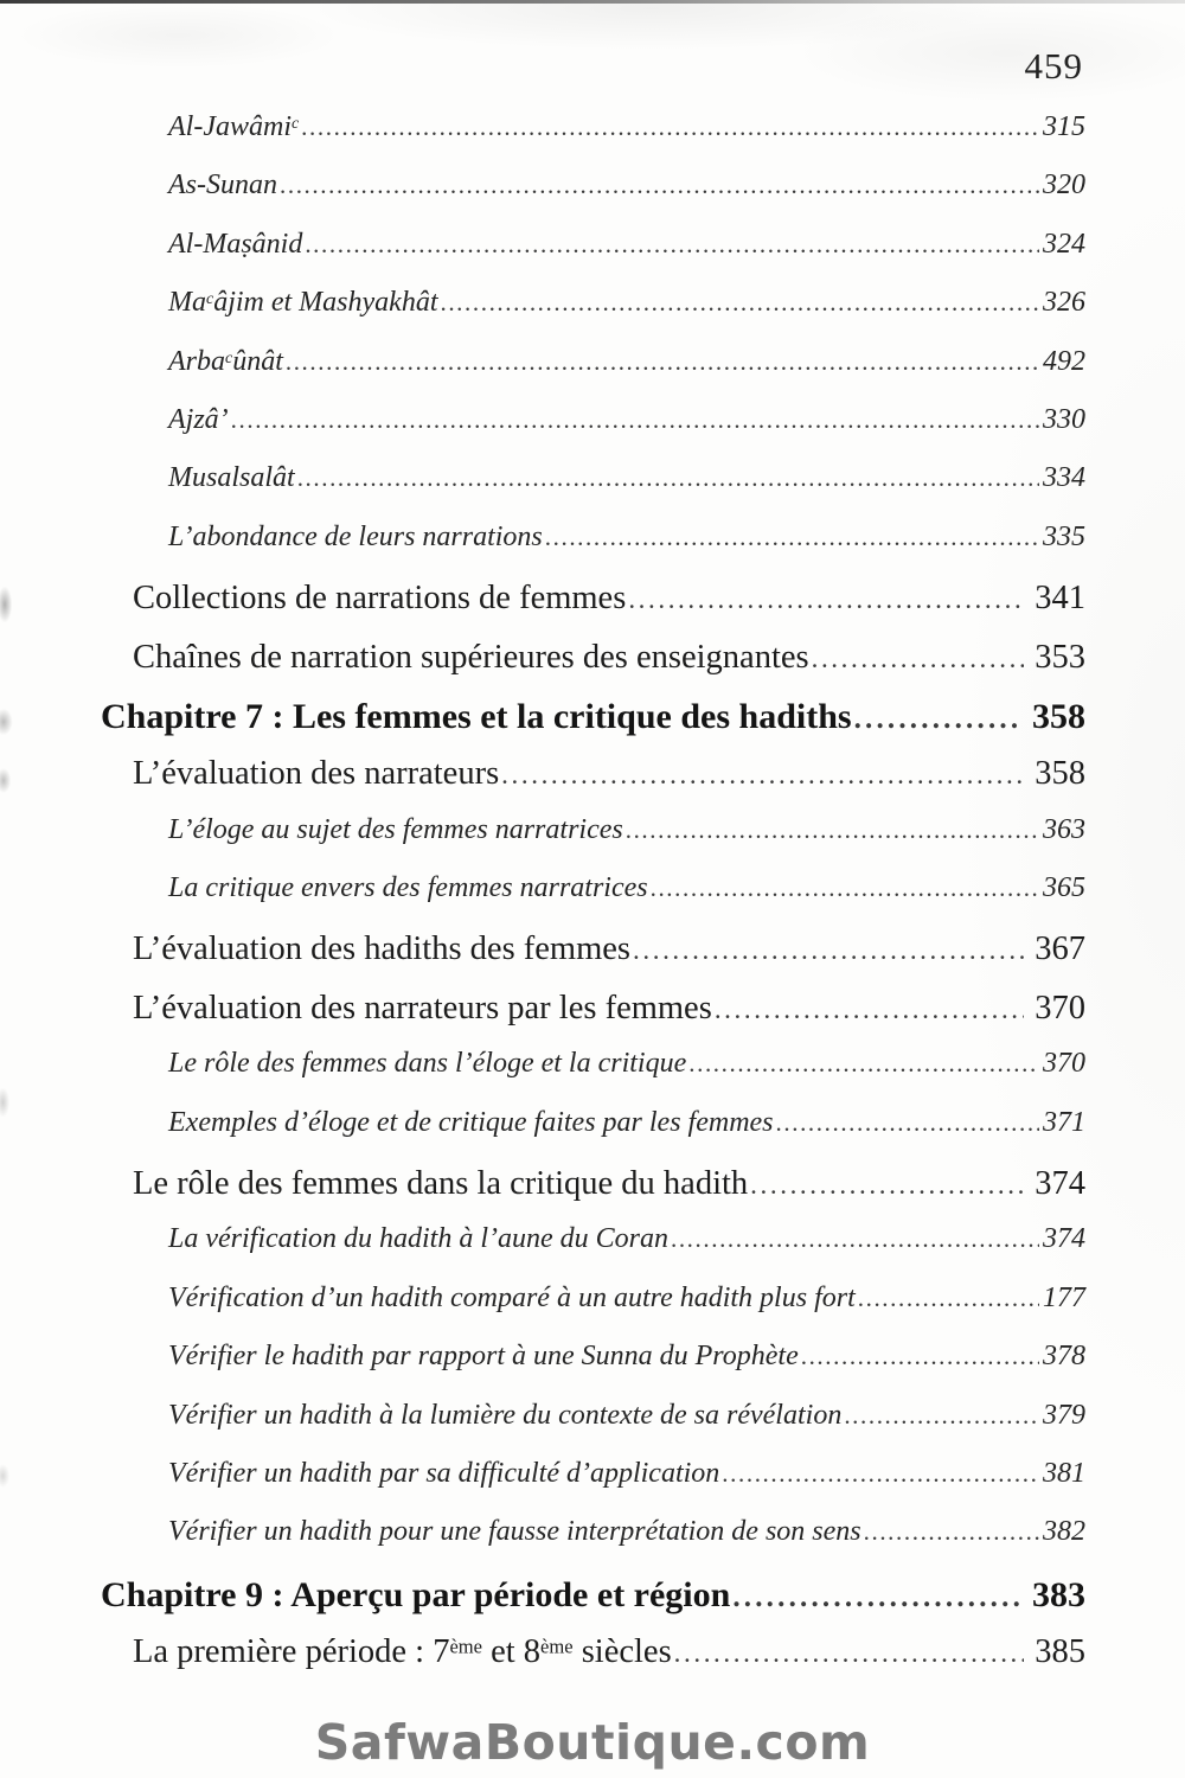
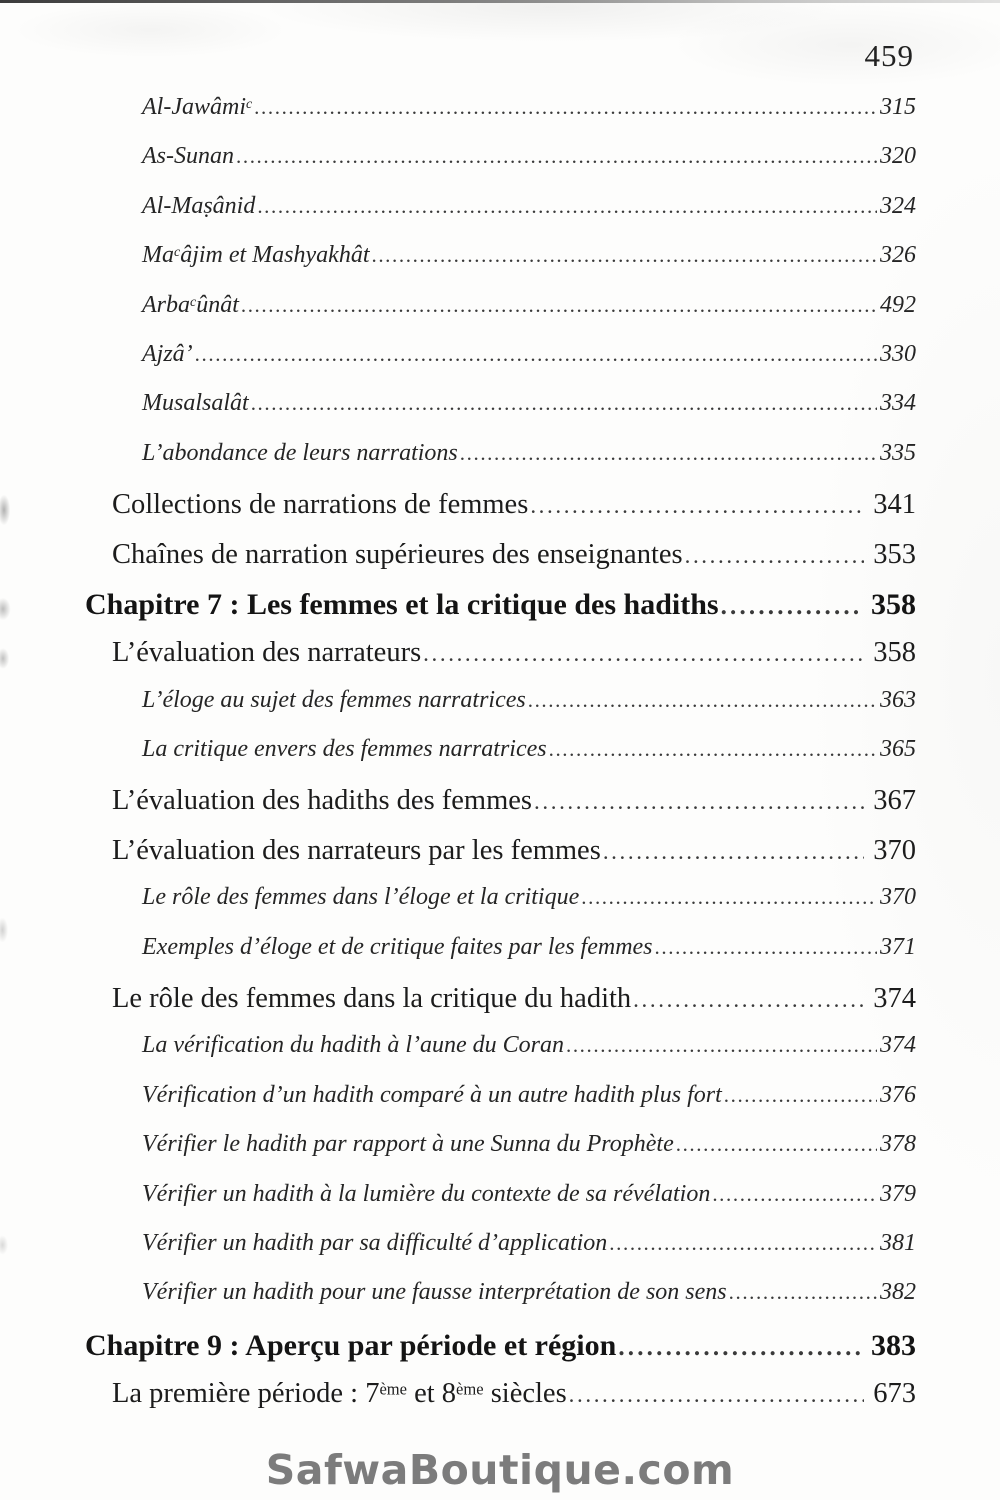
  459
  Al-Jawâmic
  315
  As-Sunan
  320
  Al-Maṣânid
  324
  Macâjim et Mashyakhât
  326
  Arbacûnât
  492
  Ajzâ’
  330
  Musalsalât
  334
  L’abondance de leurs narrations
  335
  Collections de narrations de femmes
  341
  Chaînes de narration supérieures des enseignantes
  353
  Chapitre 7 : Les femmes et la critique des hadiths
  358
  L’évaluation des narrateurs
  358
  L’éloge au sujet des femmes narratrices
  363
  La critique envers des femmes narratrices
  365
  L’évaluation des hadiths des femmes
  367
  L’évaluation des narrateurs par les femmes
  370
  Le rôle des femmes dans l’éloge et la critique
  370
  Exemples d’éloge et de critique faites par les femmes
  371
  Le rôle des femmes dans la critique du hadith
  374
  La vérification du hadith à l’aune du Coran
  374
  Vérification d’un hadith comparé à un autre hadith plus fort
- 177
+ 376
  Vérifier le hadith par rapport à une Sunna du Prophète
  378
  Vérifier un hadith à la lumière du contexte de sa révélation
  379
  Vérifier un hadith par sa difficulté d’application
  381
  Vérifier un hadith pour une fausse interprétation de son sens
  382
  Chapitre 9 : Aperçu par période et région
  383
  La première période : 7ème et 8ème siècles
- 385
+ 673
  SafwaBoutique.com
